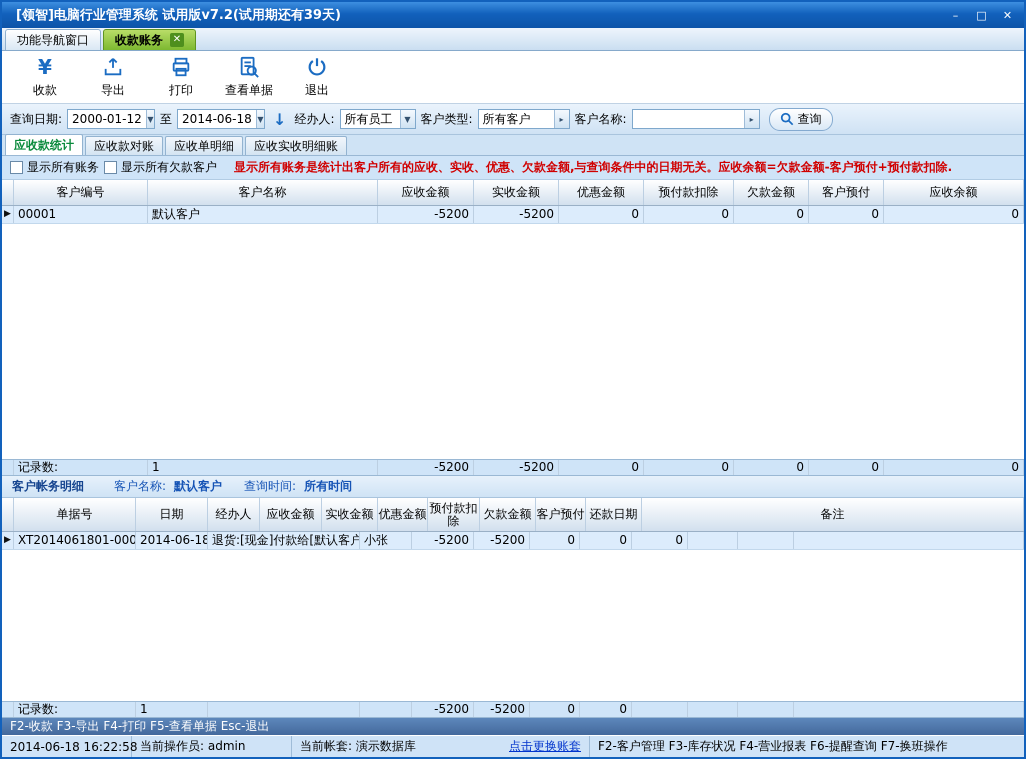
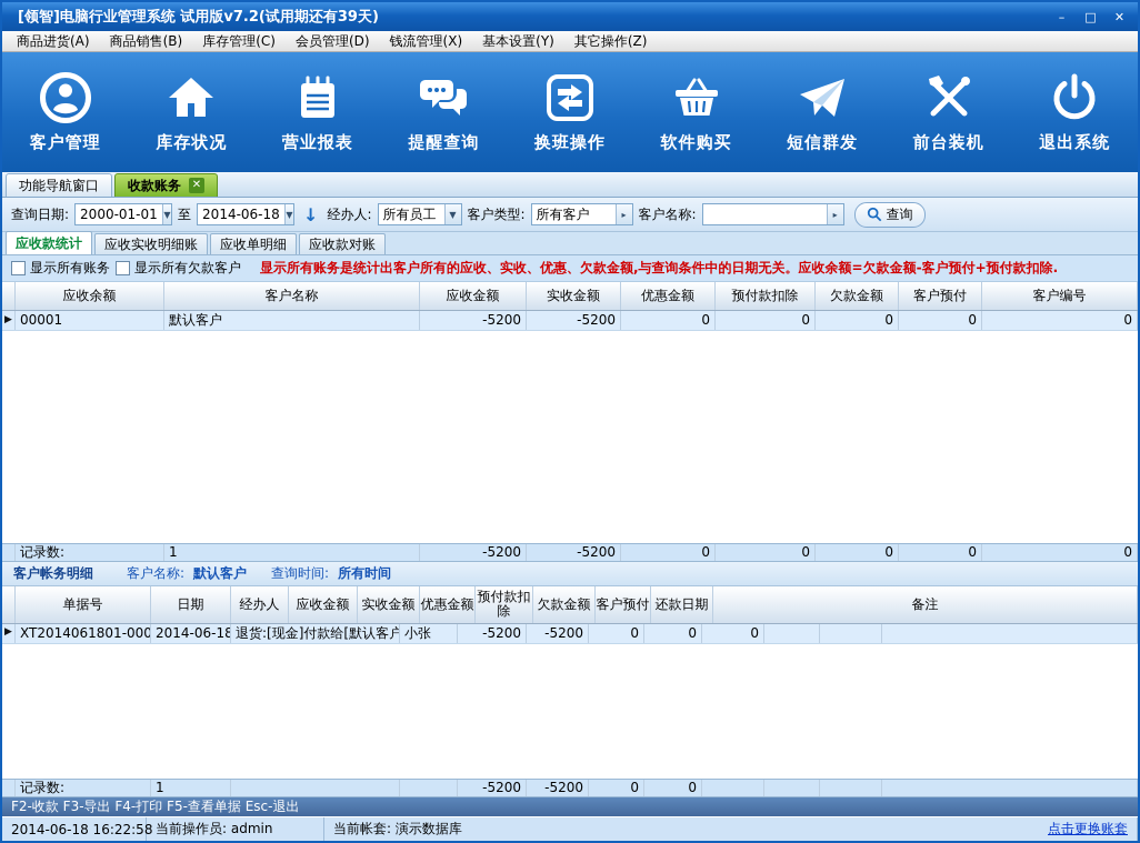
  [领智]电脑行业管理系统 试用版v7.2(试用期还有39天)
  –
  □
  ✕
+ 商品进货(A)
+ 商品销售(B)
+ 库存管理(C)
+ 会员管理(D)
+ 钱流管理(X)
+ 基本设置(Y)
+ 其它操作(Z)
+ 客户管理
+ 库存状况
+ 营业报表
+ 提醒查询
+ 换班操作
+ 软件购买
+ 短信群发
+ 前台装机
+ 退出系统
  功能导航窗口
  收款账务
  ✕
- ¥
- 收款
- 导出
- 打印
- 查看单据
- 退出
  查询日期:
- 2000-01-12
+ 2000-01-01
  ▼
  至
  2014-06-18
  ▼
  ↓
  经办人:
  所有员工
  ▼
  客户类型:
  所有客户
  ▸
  客户名称:
  ▸
  查询
  应收款统计
- 应收款对账
+ 应收实收明细账
  应收单明细
- 应收实收明细账
+ 应收款对账
  显示所有账务
  显示所有欠款客户
  显示所有账务是统计出客户所有的应收、实收、优惠、欠款金额,与查询条件中的日期无关。应收余额=欠款金额-客户预付+预付款扣除.
- 客户编号
+ 应收余额
  客户名称
  应收金额
  实收金额
  优惠金额
  预付款扣除
  欠款金额
  客户预付
- 应收余额
+ 客户编号
  ▶
  00001
  默认客户
  -5200
  -5200
  0
  0
  0
  0
  0
  记录数:
  1
  -5200
  -5200
  0
  0
  0
  0
  0
  客户帐务明细
  客户名称:
  默认客户
  查询时间:
  所有时间
  单据号
  日期
  经办人
  应收金额
  实收金额
  优惠金额
  预付款扣除
  欠款金额
  客户预付
  还款日期
  备注
  ▶
  XT2014061801-000
  2014-06-18
  退货:[现金]付款给[默认客户
  小张
  -5200
  -5200
  0
  0
  0
  记录数:
  1
  -5200
  -5200
  0
  0
  F2-收款 F3-导出 F4-打印 F5-查看单据 Esc-退出
  2014-06-18 16:22:5
  当前操作员: admin
  当前帐套: 演示数据库
  点击更换账套
- F2-客户管理 F3-库存状况 F4-营业报表 F6-提醒查询 F7-换班操作
